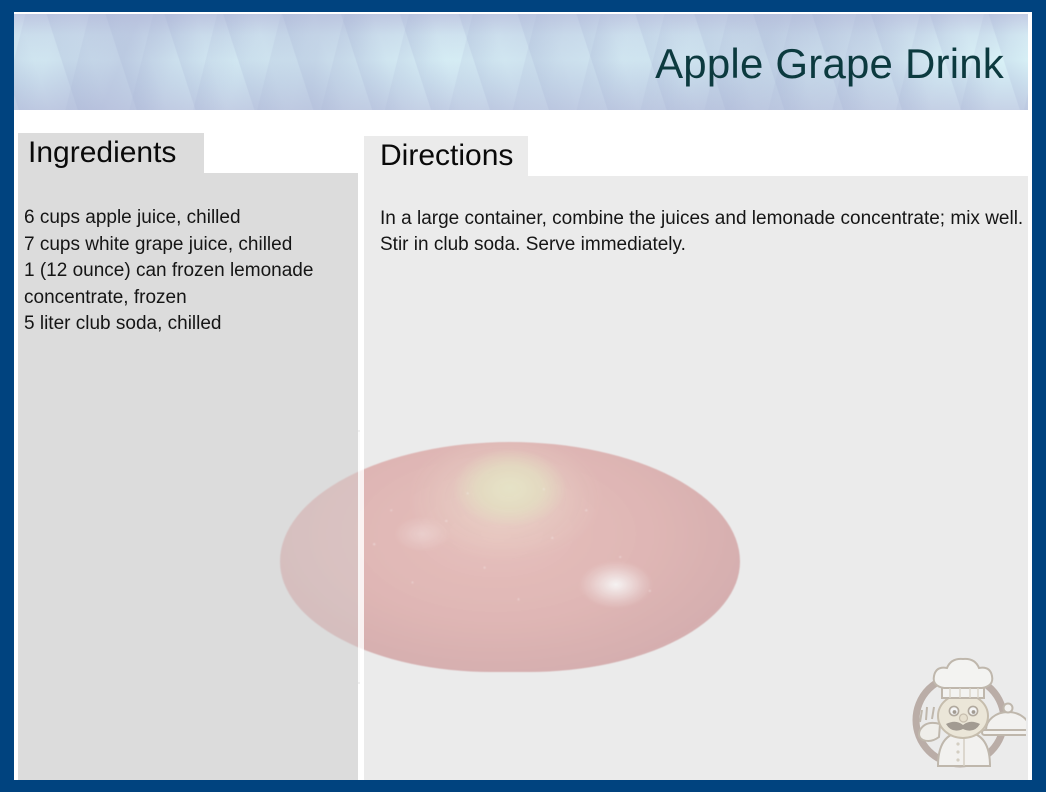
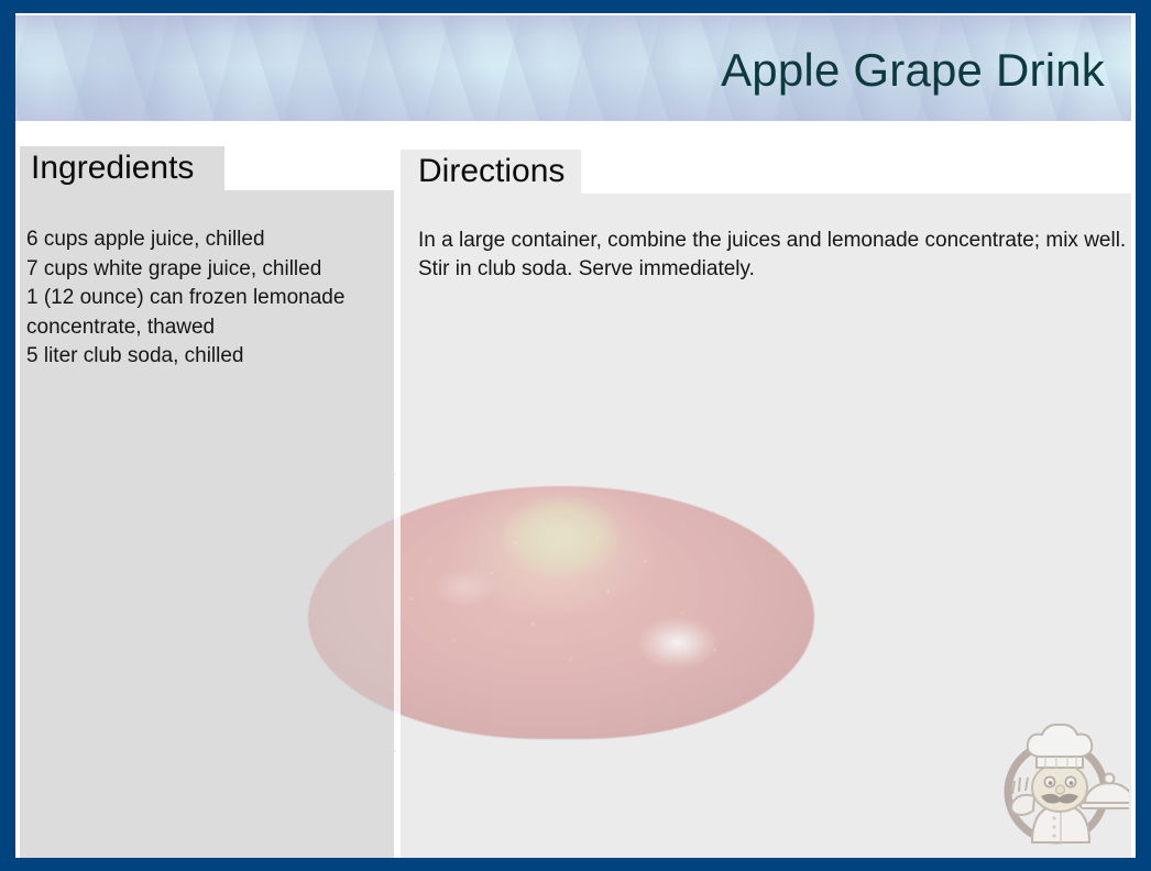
  Apple Grape Drink
  Ingredients
  6 cups apple juice, chilled
  7 cups white grape juice, chilled
- 1 (12 ounce) can frozen lemonade concentrate, frozen
+ 1 (12 ounce) can frozen lemonade concentrate, thawed
  5 liter club soda, chilled
  Directions
  In a large container, combine the juices and lemonade concentrate; mix well. Stir in club soda. Serve immediately.
